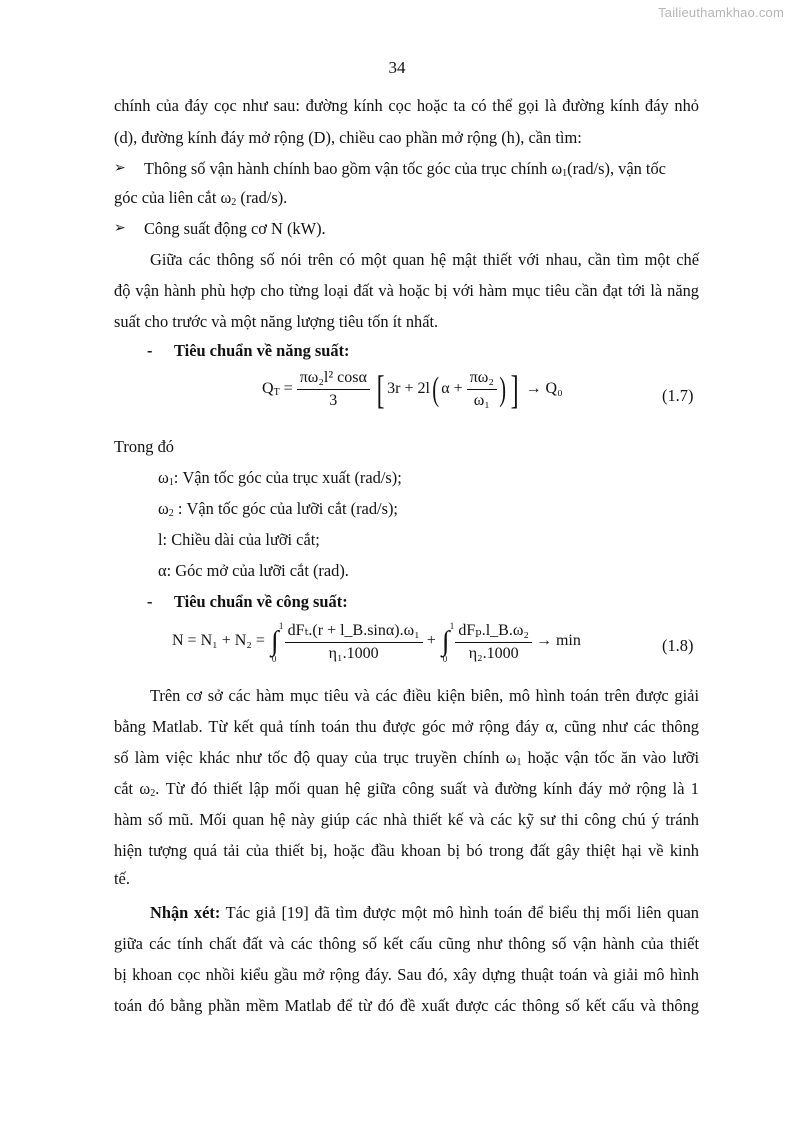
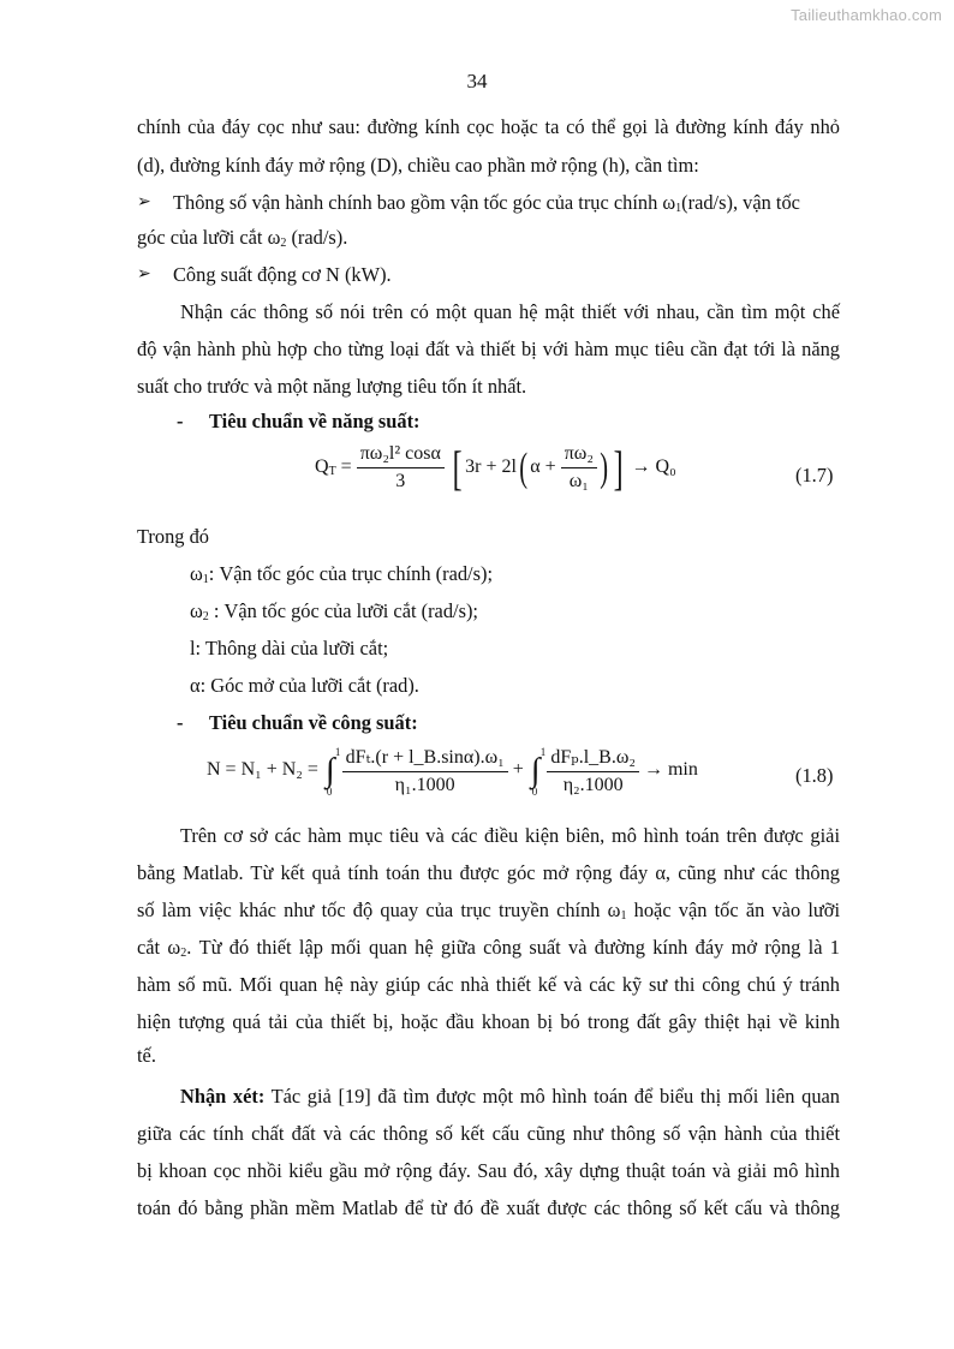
  Tailieuthamkhao.com
  34
  chính của đáy cọc như sau: đường kính cọc hoặc ta có thể gọi là đường kính đáy nhỏ
  (d), đường kính đáy mở rộng (D), chiều cao phần mở rộng (h), cần tìm:
  ➢
  Thông số vận hành chính bao gồm vận tốc góc của trục chính ω1(rad/s), vận tốc
- góc của liên cắt ω2 (rad/s).
+ góc của lưỡi cắt ω2 (rad/s).
  ➢
  Công suất động cơ N (kW).
- Giữa các thông số nói trên có một quan hệ mật thiết với nhau, cần tìm một chế
+ Nhận các thông số nói trên có một quan hệ mật thiết với nhau, cần tìm một chế
- độ vận hành phù hợp cho từng loại đất và hoặc bị với hàm mục tiêu cần đạt tới là năng
+ độ vận hành phù hợp cho từng loại đất và thiết bị với hàm mục tiêu cần đạt tới là năng
  suất cho trước và một năng lượng tiêu tốn ít nhất.
  -
  Tiêu chuẩn về năng suất:
  QT =
  πω₂l² cosα
  3
  [ 3r + 2l ( α +
  πω₂
  ω₁
  ) ] → Q₀
  (1.7)
  Trong đó
- ω1: Vận tốc góc của trục xuất (rad/s);
+ ω1: Vận tốc góc của trục chính (rad/s);
  ω2 : Vận tốc góc của lưỡi cắt (rad/s);
- l: Chiều dài của lưỡi cắt;
+ l: Thông dài của lưỡi cắt;
  α: Góc mở của lưỡi cắt (rad).
  -
  Tiêu chuẩn về công suất:
  N = N₁ + N₂ = ∫
  1
  0
  dFₜ.(r + l_B.sinα).ω₁
  η₁.1000
  + ∫
  1
  0
  dFₚ.l_B.ω₂
  η₂.1000
  → min
  (1.8)
  Trên cơ sở các hàm mục tiêu và các điều kiện biên, mô hình toán trên được giải
  bằng Matlab. Từ kết quả tính toán thu được góc mở rộng đáy α, cũng như các thông
  số làm việc khác như tốc độ quay của trục truyền chính ω1 hoặc vận tốc ăn vào lưỡi
  cắt ω2. Từ đó thiết lập mối quan hệ giữa công suất và đường kính đáy mở rộng là 1
  hàm số mũ. Mối quan hệ này giúp các nhà thiết kế và các kỹ sư thi công chú ý tránh
  hiện tượng quá tải của thiết bị, hoặc đầu khoan bị bó trong đất gây thiệt hại về kinh
  tế.
  Nhận xét: Tác giả [19] đã tìm được một mô hình toán để biểu thị mối liên quan
  giữa các tính chất đất và các thông số kết cấu cũng như thông số vận hành của thiết
  bị khoan cọc nhồi kiểu gầu mở rộng đáy. Sau đó, xây dựng thuật toán và giải mô hình
  toán đó bằng phần mềm Matlab để từ đó đề xuất được các thông số kết cấu và thông
